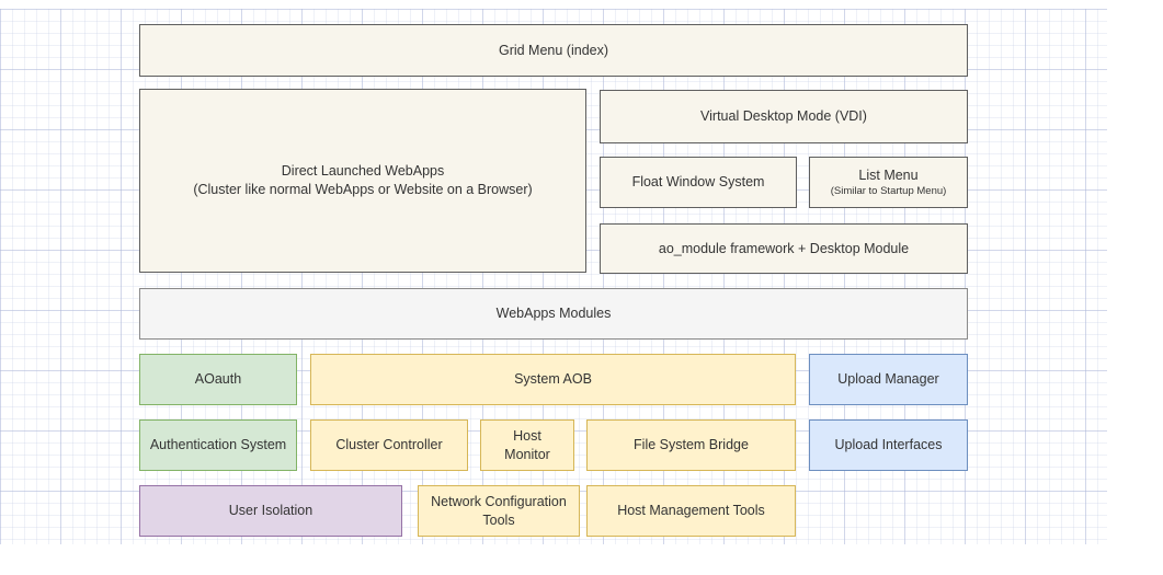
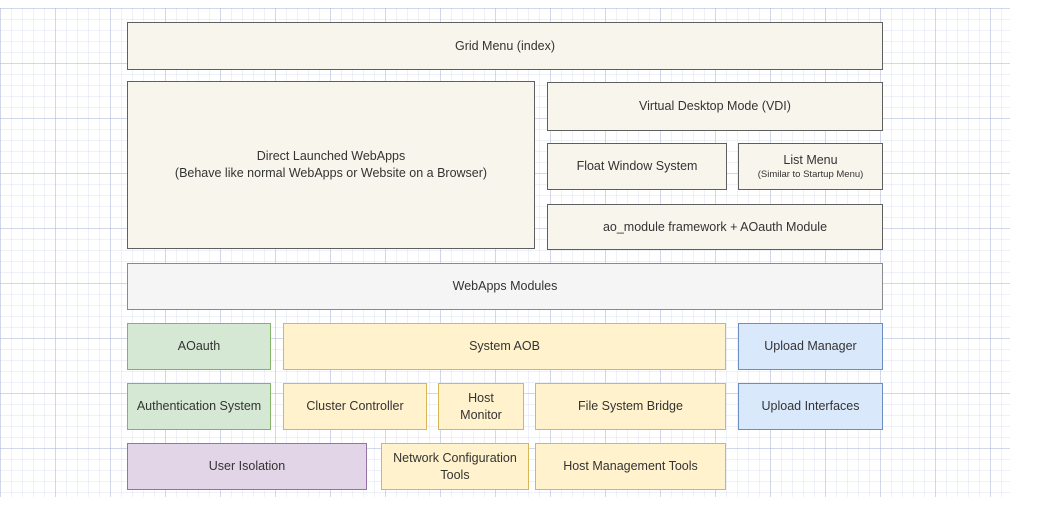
  Grid Menu (index)
  Direct Launched WebApps
- (Cluster like normal WebApps or Website on a Browser)
+ (Behave like normal WebApps or Website on a Browser)
  Virtual Desktop Mode (VDI)
  Float Window System
  List Menu
  (Similar to Startup Menu)
- ao_module framework + Desktop Module
+ ao_module framework + AOauth Module
  WebApps Modules
  AOauth
  System AOB
  Upload Manager
  Authentication System
  Cluster Controller
  Host Monitor
  File System Bridge
  Upload Interfaces
  User Isolation
  Network Configuration Tools
  Host Management Tools
